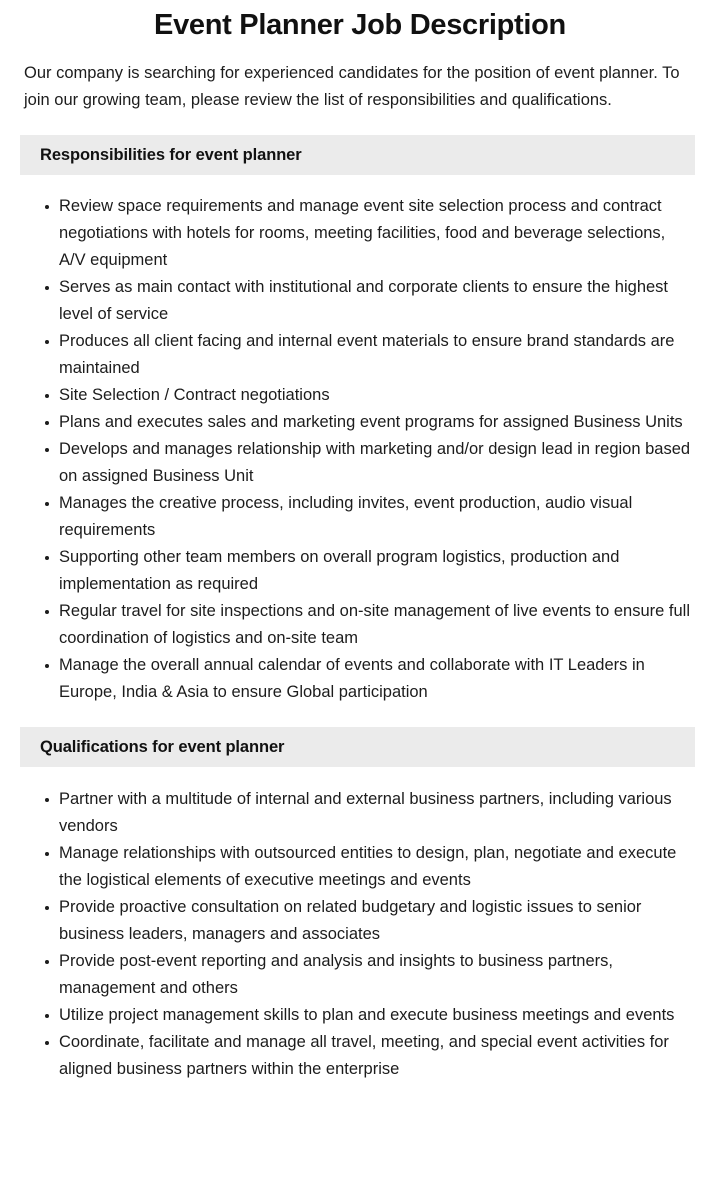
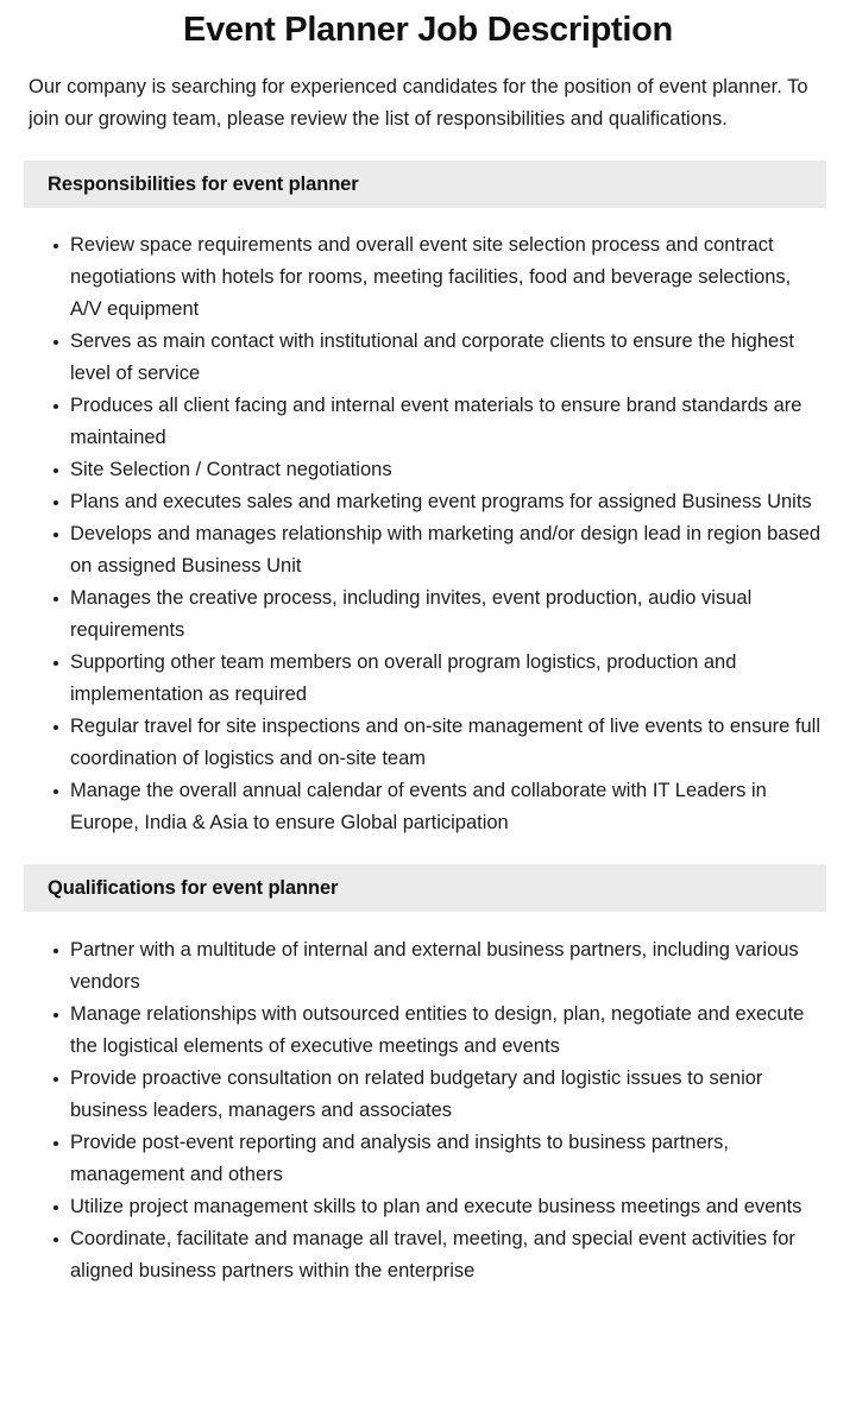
  Event Planner Job Description
  Our company is searching for experienced candidates for the position of event planner. To join our growing team, please review the list of responsibilities and qualifications.
  Responsibilities for event planner
- Review space requirements and manage event site selection process and contract negotiations with hotels for rooms, meeting facilities, food and beverage selections, A/V equipment
+ Review space requirements and overall event site selection process and contract negotiations with hotels for rooms, meeting facilities, food and beverage selections, A/V equipment
  Serves as main contact with institutional and corporate clients to ensure the highest level of service
  Produces all client facing and internal event materials to ensure brand standards are maintained
  Site Selection / Contract negotiations
  Plans and executes sales and marketing event programs for assigned Business Units
  Develops and manages relationship with marketing and/or design lead in region based on assigned Business Unit
  Manages the creative process, including invites, event production, audio visual requirements
  Supporting other team members on overall program logistics, production and implementation as required
  Regular travel for site inspections and on-site management of live events to ensure full coordination of logistics and on-site team
  Manage the overall annual calendar of events and collaborate with IT Leaders in Europe, India & Asia to ensure Global participation
  Qualifications for event planner
  Partner with a multitude of internal and external business partners, including various vendors
  Manage relationships with outsourced entities to design, plan, negotiate and execute the logistical elements of executive meetings and events
  Provide proactive consultation on related budgetary and logistic issues to senior business leaders, managers and associates
  Provide post-event reporting and analysis and insights to business partners, management and others
  Utilize project management skills to plan and execute business meetings and events
  Coordinate, facilitate and manage all travel, meeting, and special event activities for aligned business partners within the enterprise
